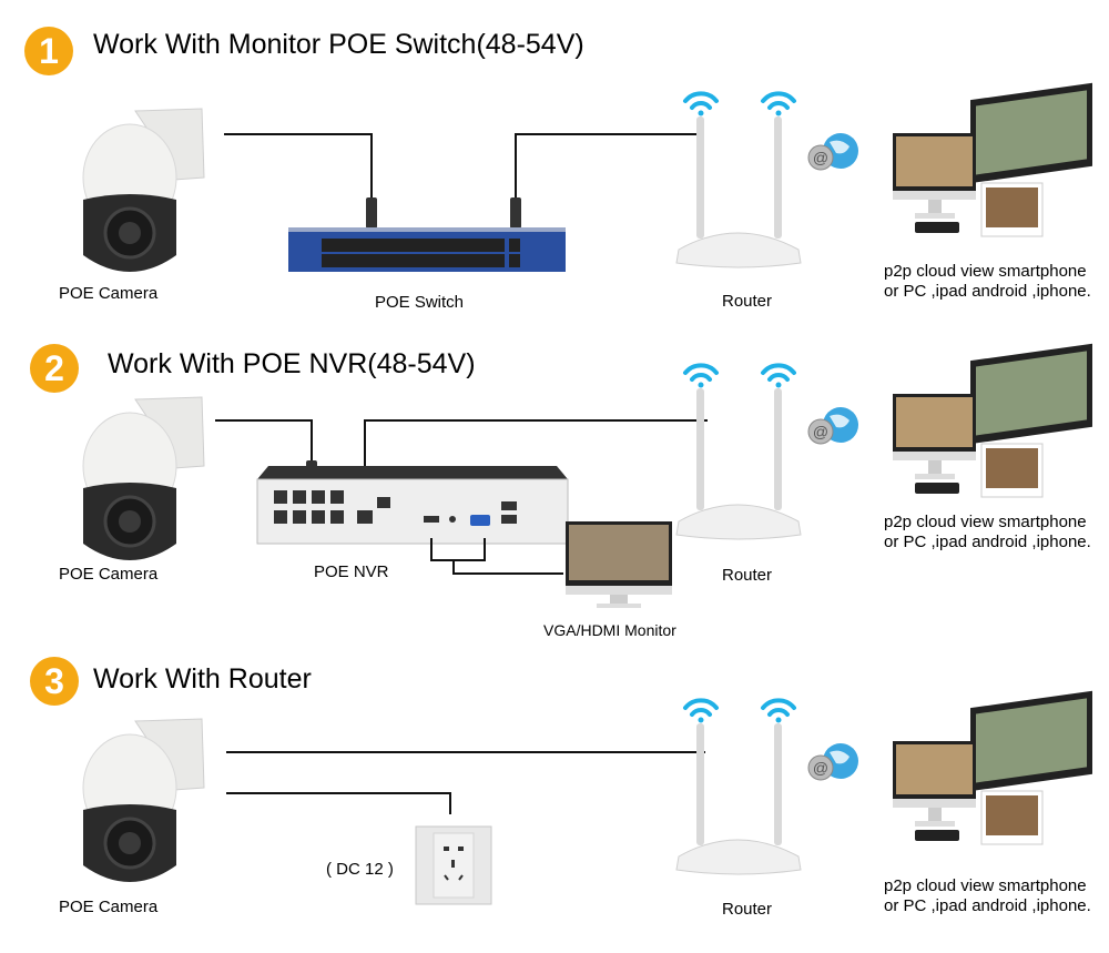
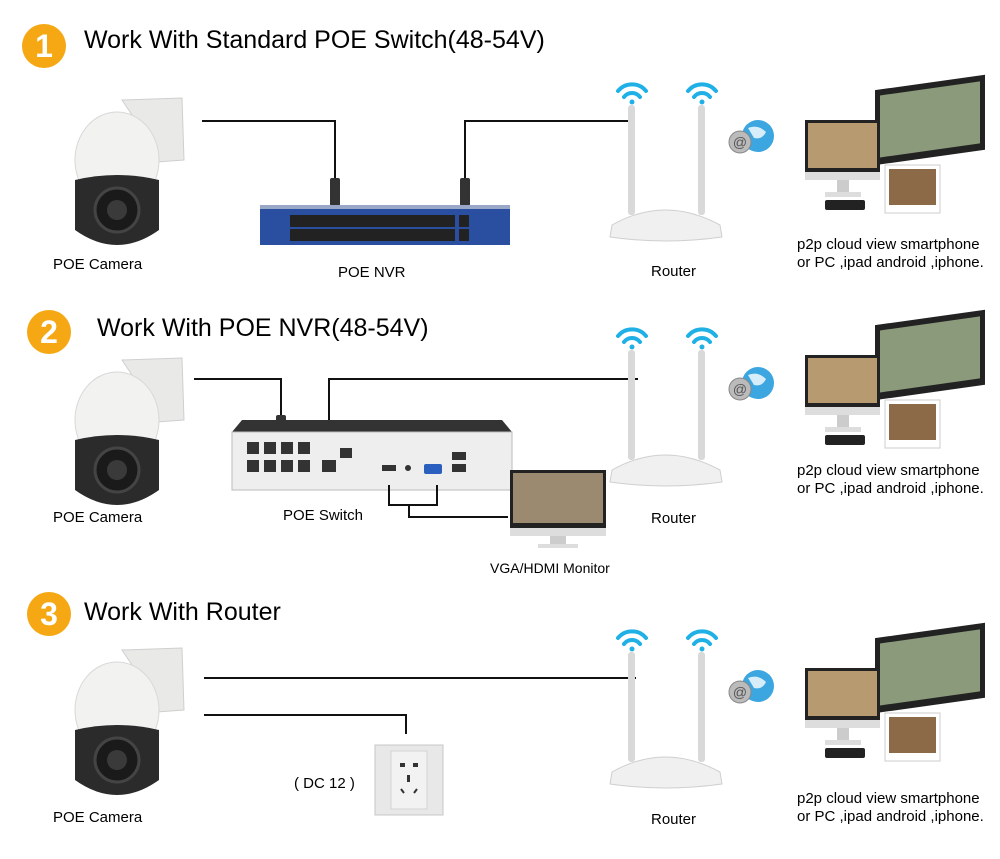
  1
- Work With Monitor POE Switch(48-54V)
+ Work With Standard POE Switch(48-54V)
  POE Camera
- POE Switch
+ POE NVR
  Router
  p2p cloud view smartphone
  or PC ,ipad android ,iphone.
  2
  Work With POE NVR(48-54V)
  POE Camera
- POE NVR
+ POE Switch
  VGA/HDMI Monitor
  Router
  p2p cloud view smartphone
  or PC ,ipad android ,iphone.
  3
  Work With Router
  POE Camera
  ( DC 12 )
  Router
  p2p cloud view smartphone
  or PC ,ipad android ,iphone.
